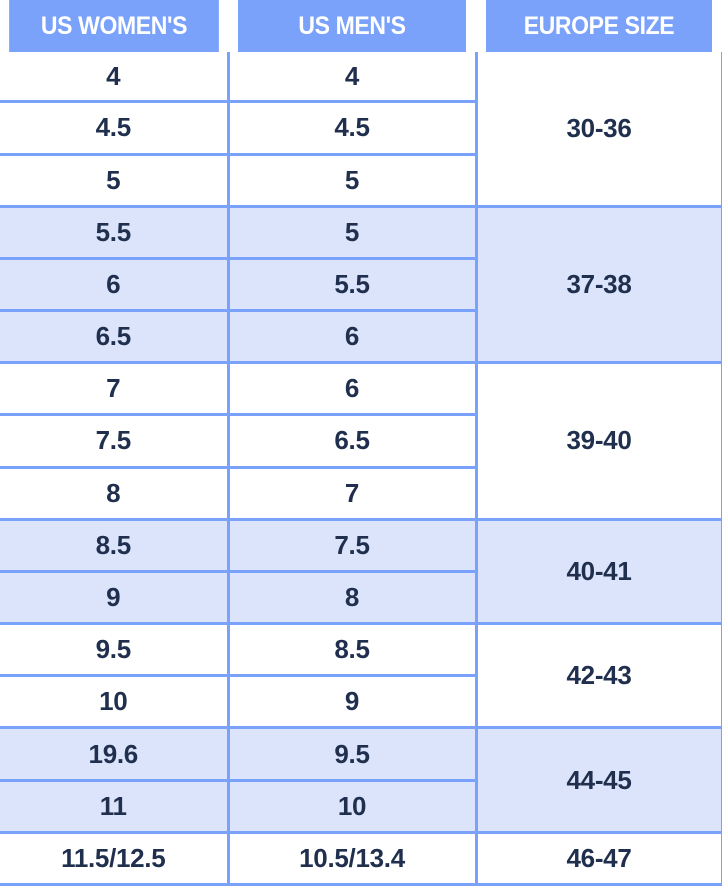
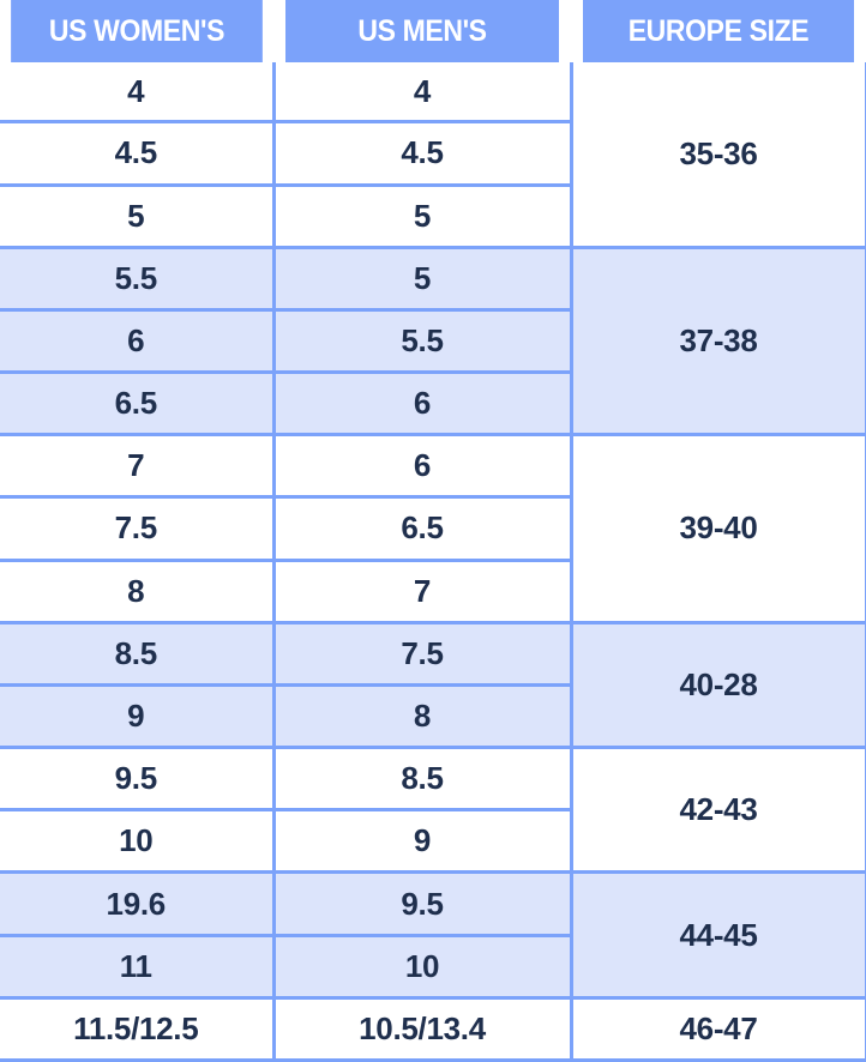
  US WOMEN'S	US MEN'S	EUROPE SIZE
- 4	4	30-36
+ 4	4	35-36
  4.5	4.5
  5	5
  5.5	5	37-38
  6	5.5
  6.5	6
  7	6	39-40
  7.5	6.5
  8	7
- 8.5	7.5	40-41
+ 8.5	7.5	40-28
  9	8
  9.5	8.5	42-43
  10	9
  19.6	9.5	44-45
  11	10
  11.5/12.5	10.5/13.4	46-47
